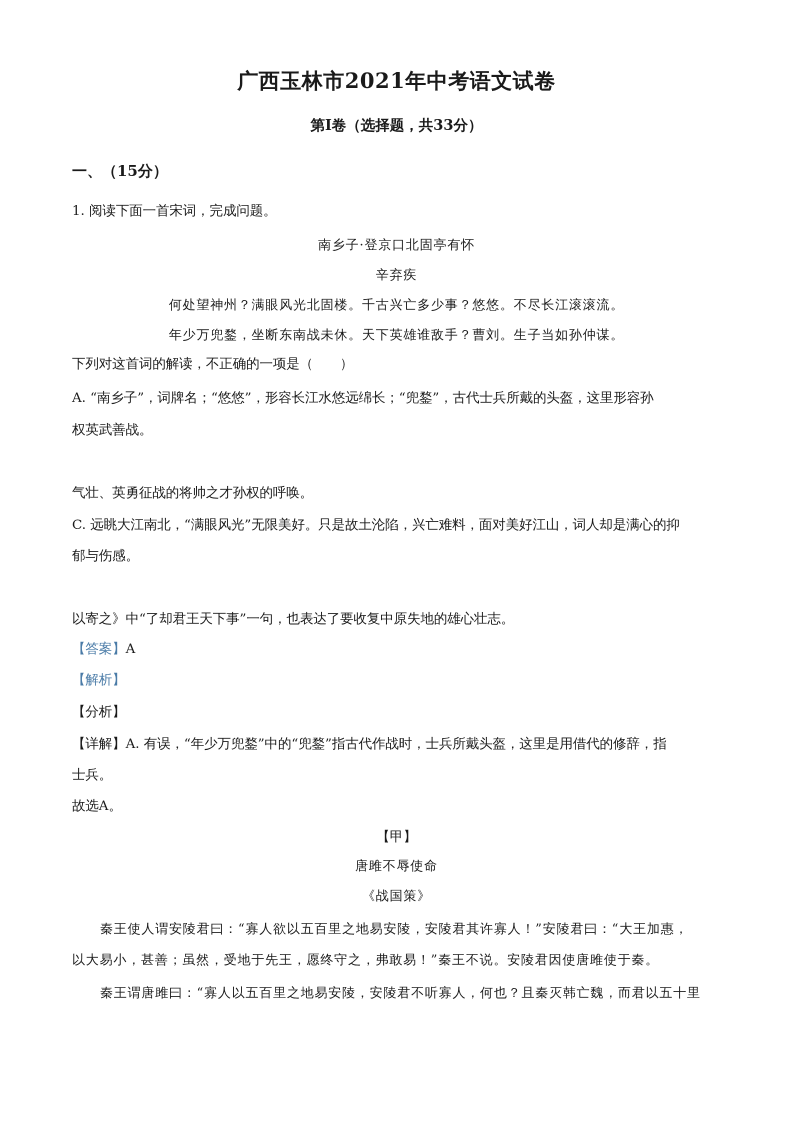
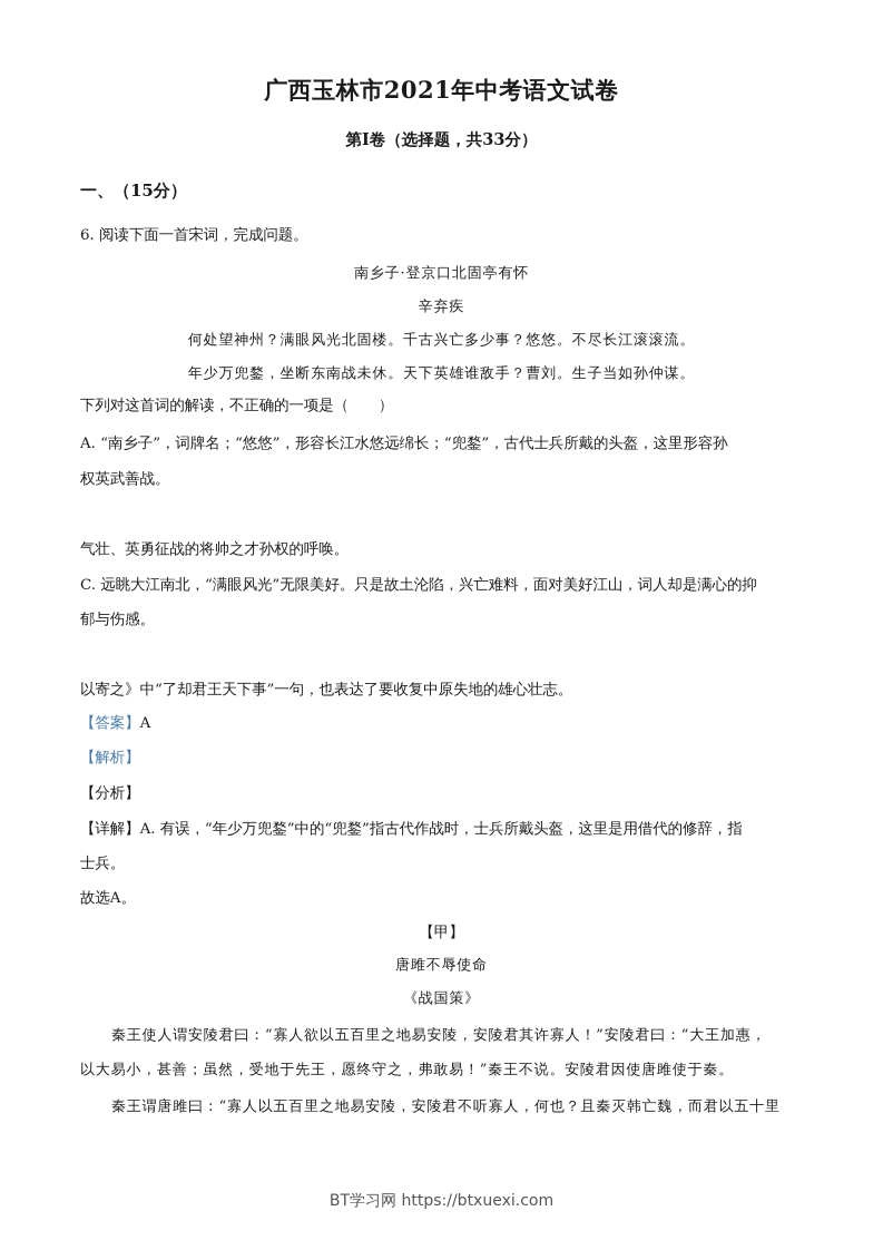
  广西玉林市2021年中考语文试卷
  第I卷（选择题，共33分）
  一、（15分）
- 1. 阅读下面一首宋词，完成问题。
+ 6. 阅读下面一首宋词，完成问题。
  南乡子·登京口北固亭有怀
  辛弃疾
  何处望神州？满眼风光北固楼。千古兴亡多少事？悠悠。不尽长江滚滚流。
  年少万兜鍪，坐断东南战未休。天下英雄谁敌手？曹刘。生子当如孙仲谋。
  下列对这首词的解读，不正确的一项是（ ）
  A. “南乡子”，词牌名；“悠悠”，形容长江水悠远绵长；“兜鍪”，古代士兵所戴的头盔，这里形容孙
  权英武善战。
  气壮、英勇征战的将帅之才孙权的呼唤。
  C. 远眺大江南北，“满眼风光”无限美好。只是故土沦陷，兴亡难料，面对美好江山，词人却是满心的抑
  郁与伤感。
  以寄之》中“了却君王天下事”一句，也表达了要收复中原失地的雄心壮志。
  【答案】A
  【解析】
  【分析】
  【详解】A. 有误，“年少万兜鍪”中的“兜鍪”指古代作战时，士兵所戴头盔，这里是用借代的修辞，指
  士兵。
  故选A。
  【甲】
  唐雎不辱使命
  《战国策》
  秦王使人谓安陵君曰：“寡人欲以五百里之地易安陵，安陵君其许寡人！”安陵君曰：“大王加惠，
  以大易小，甚善；虽然，受地于先王，愿终守之，弗敢易！”秦王不说。安陵君因使唐雎使于秦。
  秦王谓唐雎曰：“寡人以五百里之地易安陵，安陵君不听寡人，何也？且秦灭韩亡魏，而君以五十里
+ BT学习网 https://btxuexi.com
